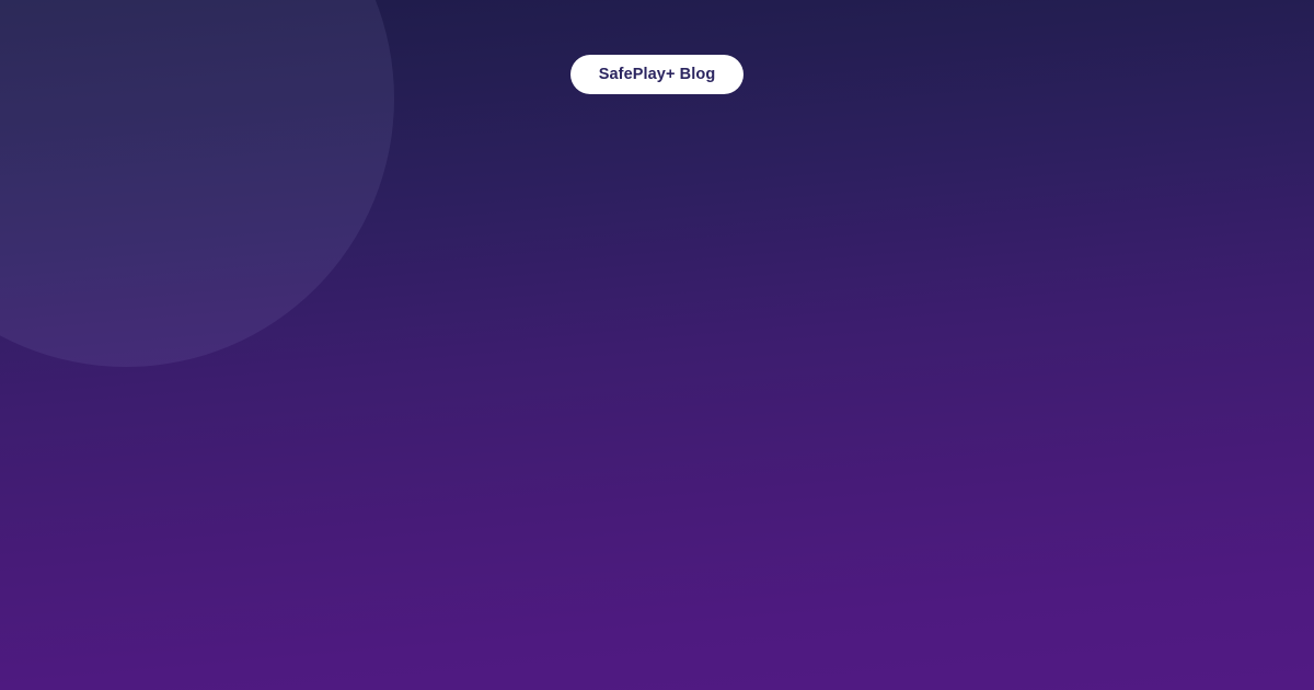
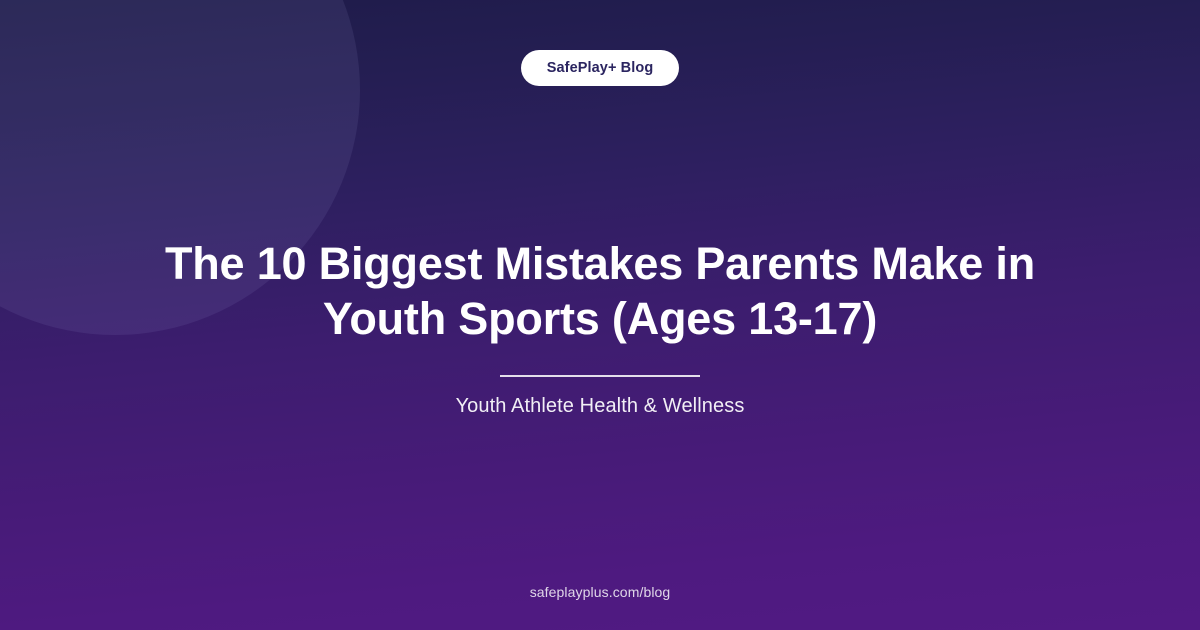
  SafePlay+ Blog
+ The 10 Biggest Mistakes Parents Make in Youth Sports (Ages 13-17)
+ Youth Athlete Health & Wellness
+ safeplayplus.com/blog
